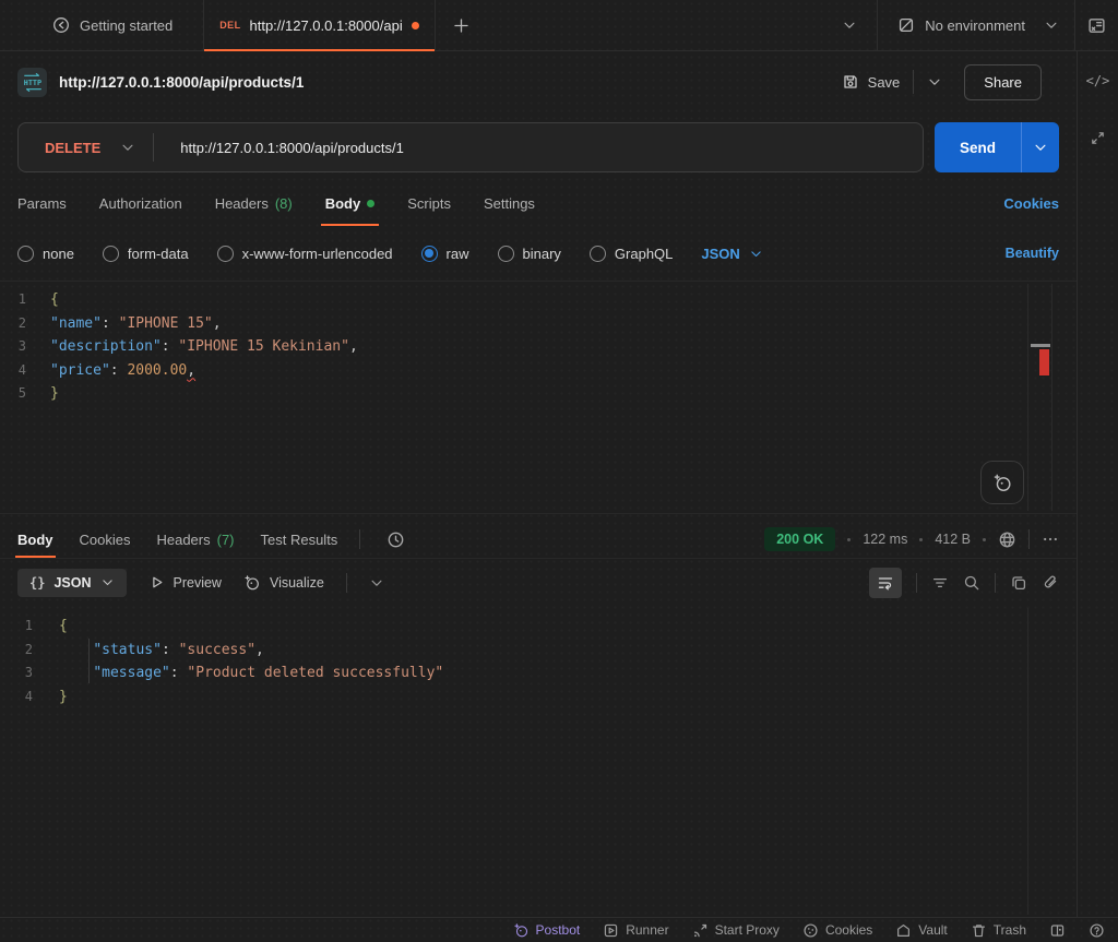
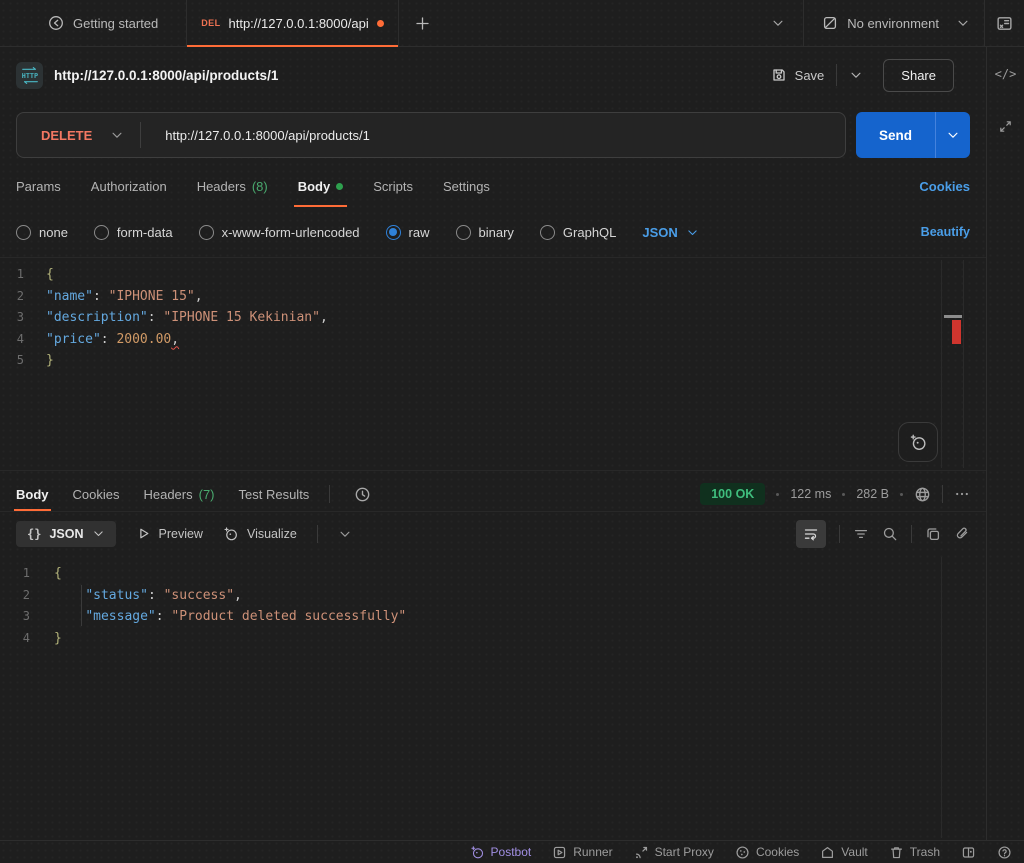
  Getting started
  DEL
  http://127.0.0.1:8000/api
  No environment
  </>
  HTTP
  http://127.0.0.1:8000/api/products/1
  Save
  Share
  DELETE
  http://127.0.0.1:8000/api/products/1
  Send
  Params
  Authorization
  Headers
  (8)
  Body
  Scripts
  Settings
  Cookies
  none
  form-data
  x-www-form-urlencoded
  raw
  binary
  GraphQL
  JSON
  Beautify
  1 {
  2 "name": "IPHONE 15",
  3 "description": "IPHONE 15 Kekinian",
  4 "price": 2000.00,
  5 }
  Body
  Cookies
  Headers
  (7)
  Test Results
- 200 OK
+ 100 OK
  122 ms
- 412 B
+ 282 B
  {}
  JSON
  Preview
  Visualize
  1 {
  2 "status": "success",
  3 "message": "Product deleted successfully"
  4 }
  Postbot
  Runner
  Start Proxy
  Cookies
  Vault
  Trash
